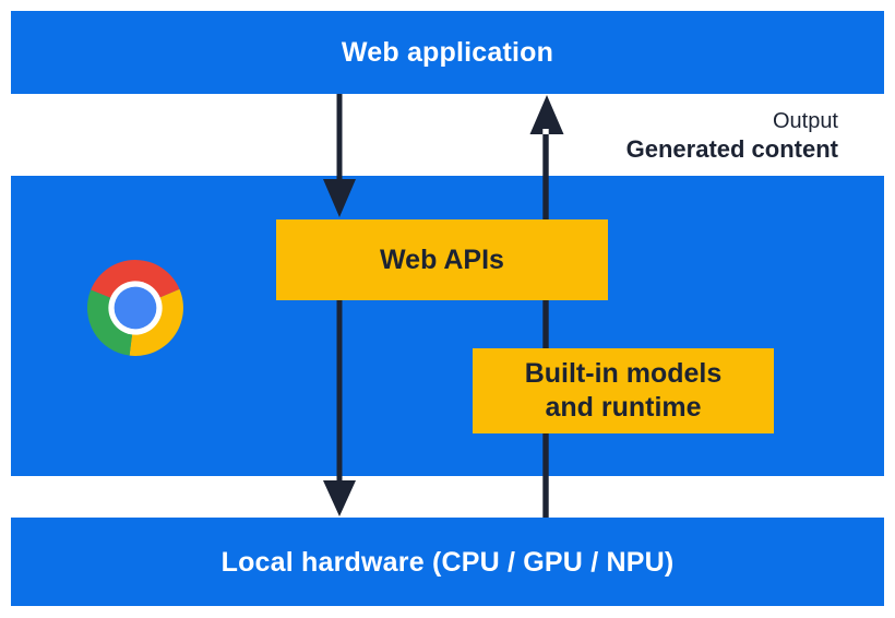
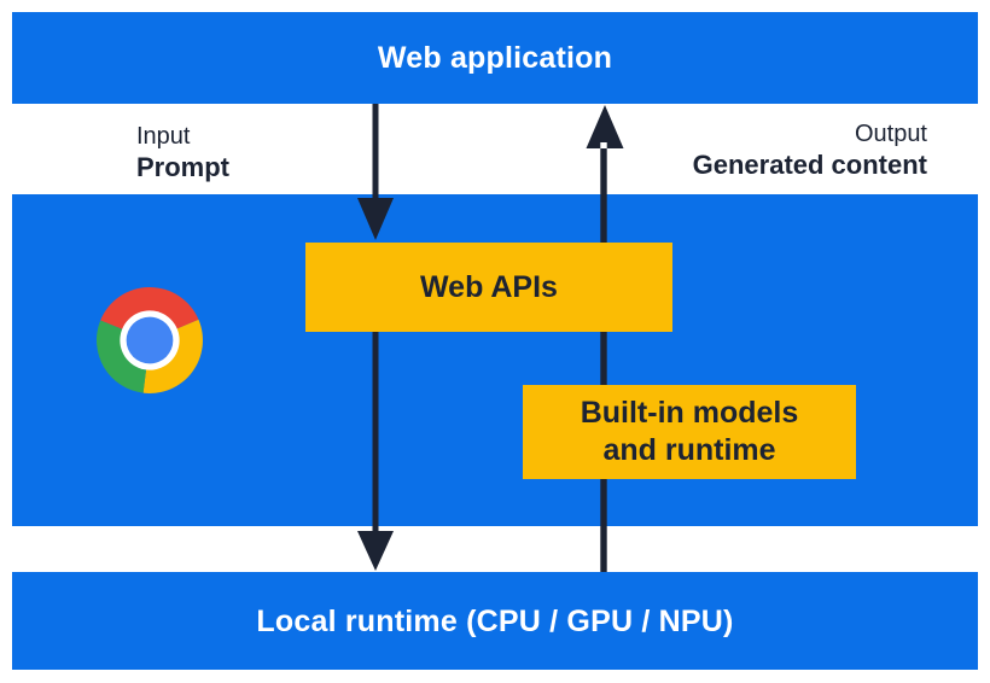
  Web application
+ Input
+ Prompt
  Output
  Generated content
- Local hardware (CPU / GPU / NPU)
+ Local runtime (CPU / GPU / NPU)
  Web APIs
  Built-in models
  and runtime
